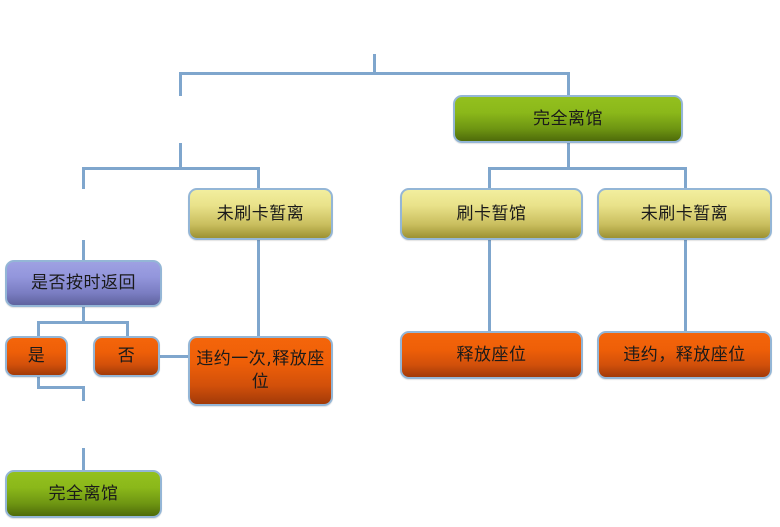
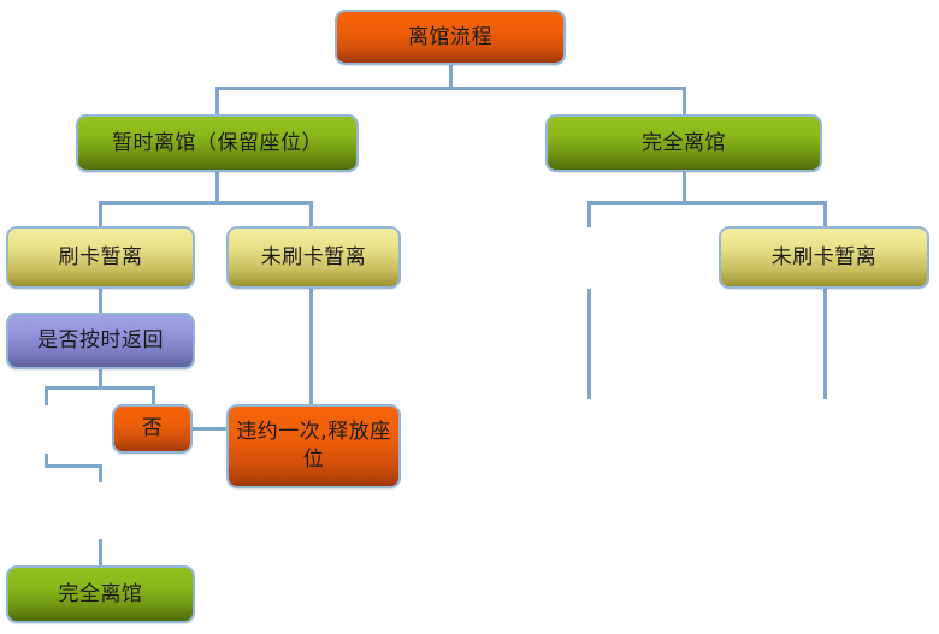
+ 离馆流程
+ 暂时离馆（保留座位）
  完全离馆
+ 刷卡暂离
  未刷卡暂离
- 刷卡暂馆
  未刷卡暂离
  是否按时返回
- 是
  否
  违约一次,释放座位
- 释放座位
- 违约，释放座位
  完全离馆
